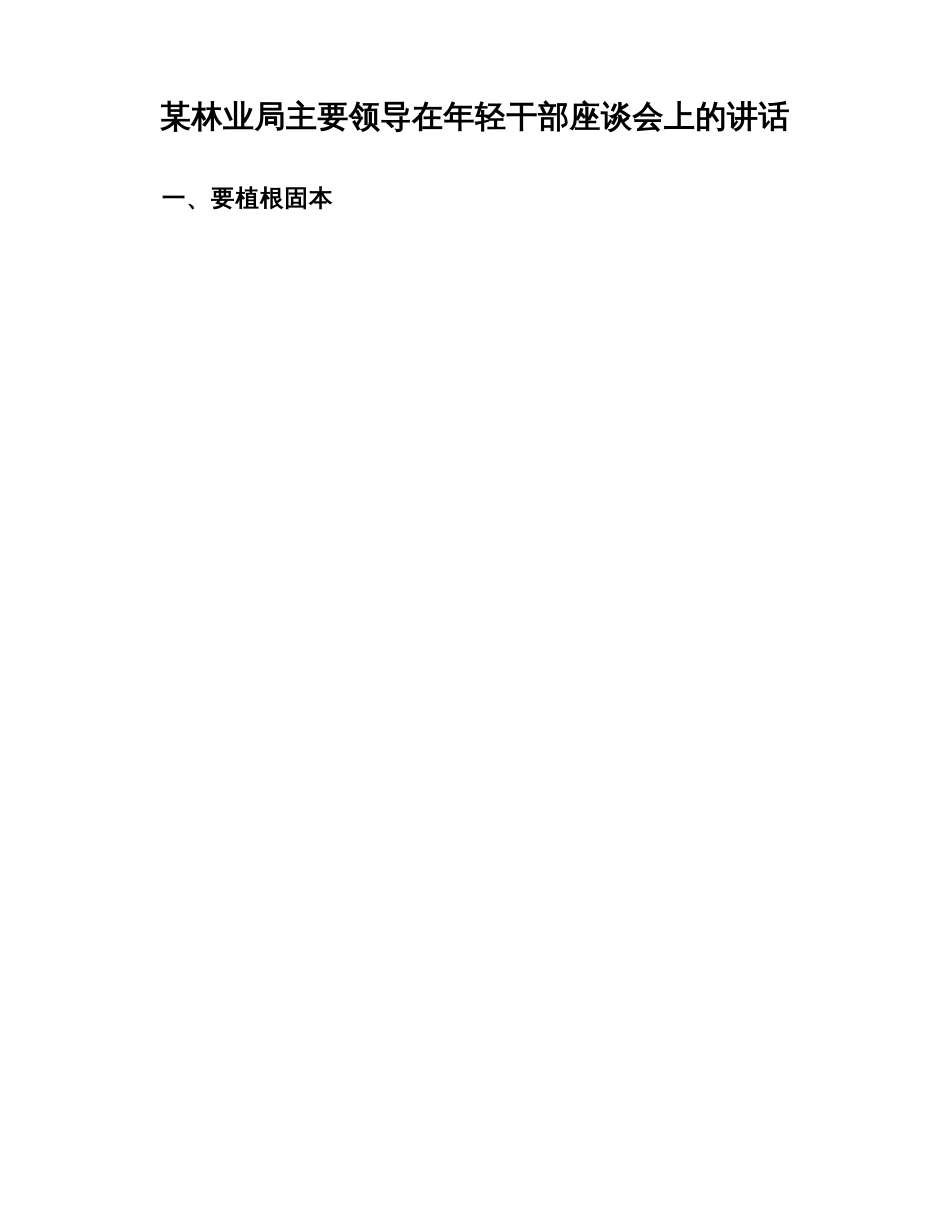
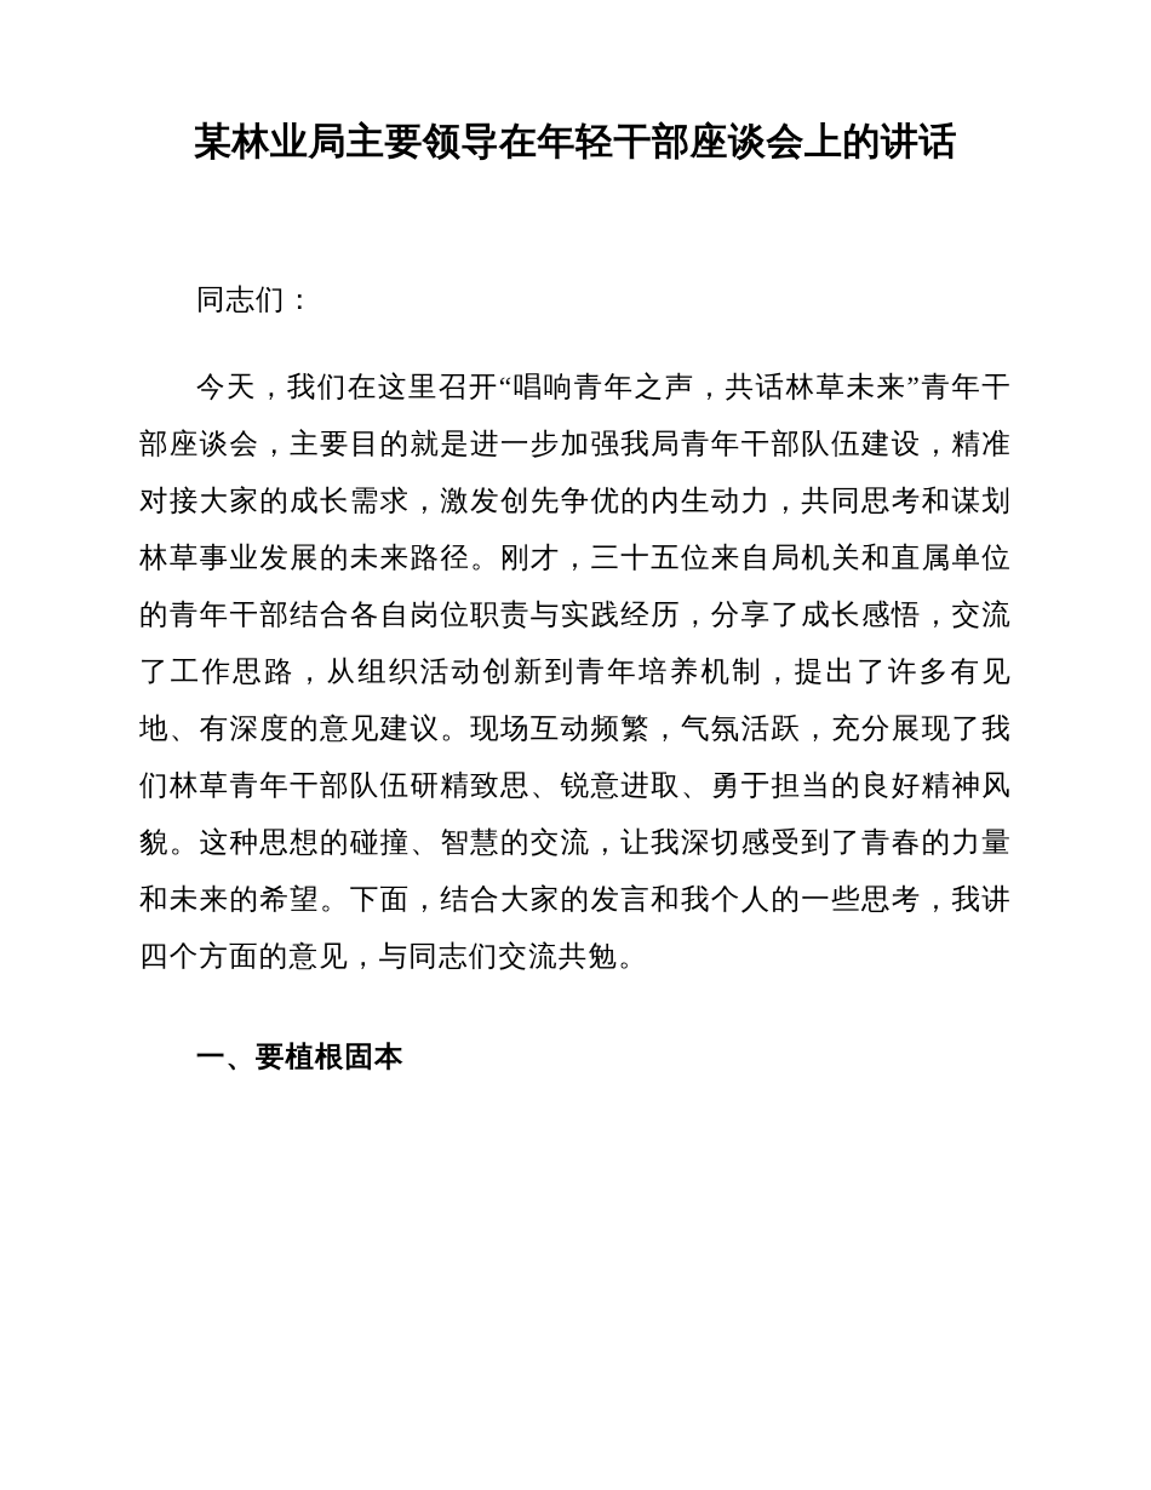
  某林业局主要领导在年轻干部座谈会上的讲话
+ 同志们：
+ 今天，我们在这里召开“唱响青年之声，共话林草未来”青年干部座谈会，主要目的就是进一步加强我局青年干部队伍建设，精准对接大家的成长需求，激发创先争优的内生动力，共同思考和谋划林草事业发展的未来路径。刚才，三十五位来自局机关和直属单位的青年干部结合各自岗位职责与实践经历，分享了成长感悟，交流了工作思路，从组织活动创新到青年培养机制，提出了许多有见地、有深度的意见建议。现场互动频繁，气氛活跃，充分展现了我们林草青年干部队伍研精致思、锐意进取、勇于担当的良好精神风貌。这种思想的碰撞、智慧的交流，让我深切感受到了青春的力量和未来的希望。下面，结合大家的发言和我个人的一些思考，我讲四个方面的意见，与同志们交流共勉。
  一、要植根固本
